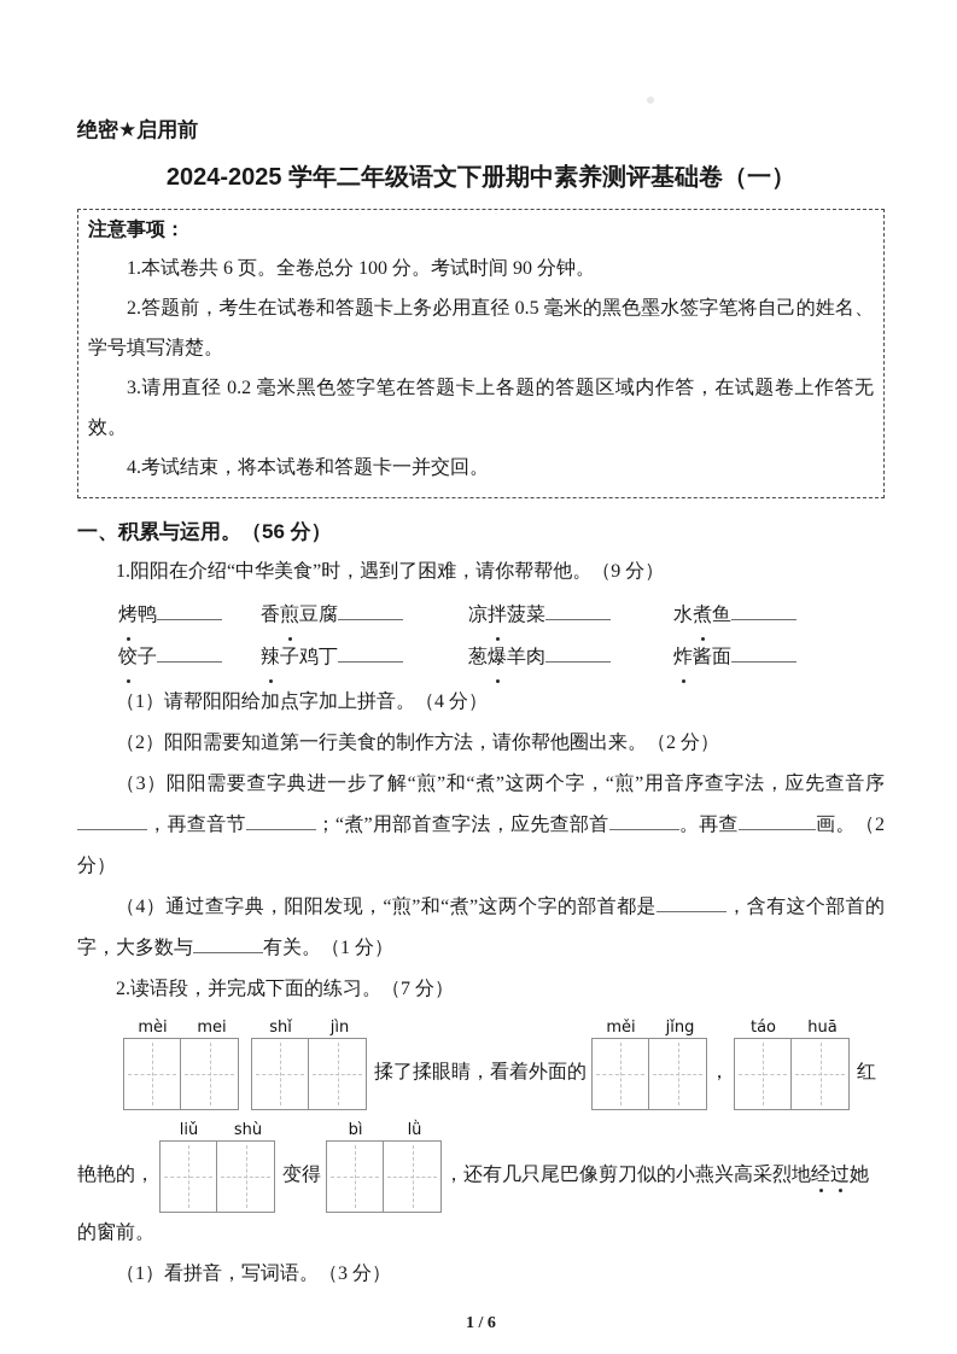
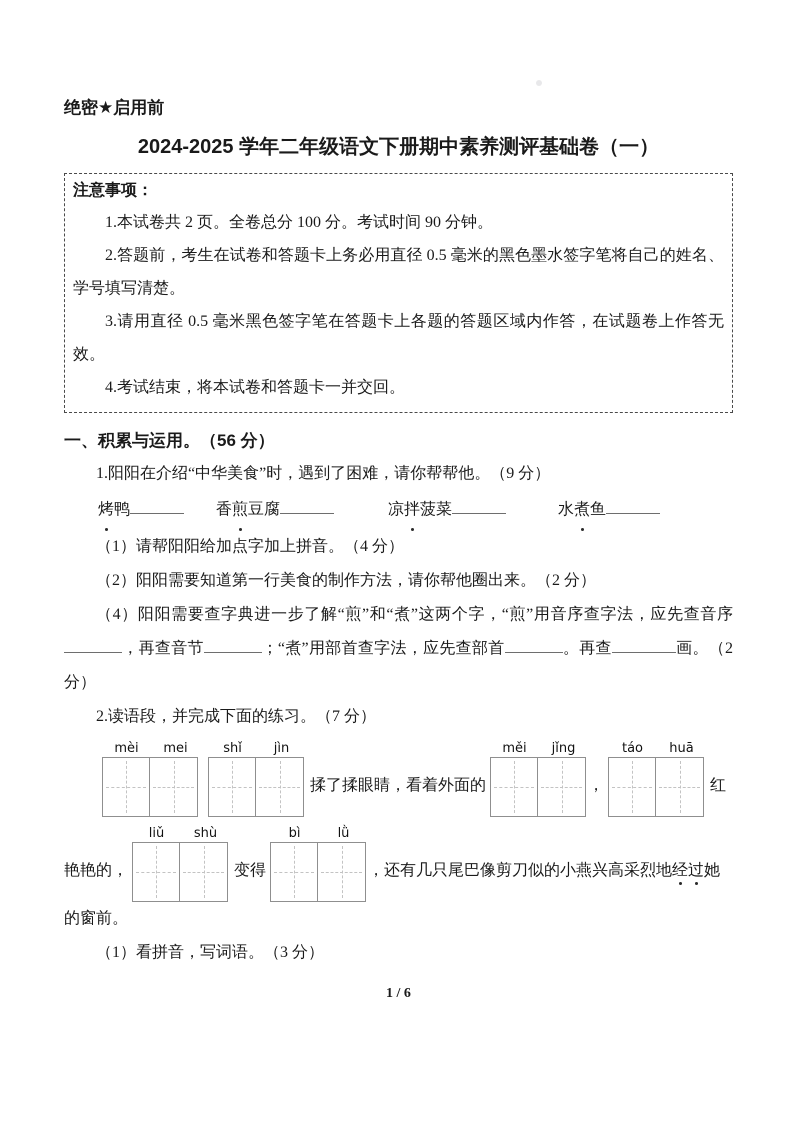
  绝密★启用前
  2024-2025 学年二年级语文下册期中素养测评基础卷（一）
  注意事项：
- 1.本试卷共 6 页。全卷总分 100 分。考试时间 90 分钟。
+ 1.本试卷共 2 页。全卷总分 100 分。考试时间 90 分钟。
  2.答题前，考生在试卷和答题卡上务必用直径 0.5 毫米的黑色墨水签字笔将自己的姓名、学号填写清楚。
- 3.请用直径 0.2 毫米黑色签字笔在答题卡上各题的答题区域内作答，在试题卷上作答无效。
+ 3.请用直径 0.5 毫米黑色签字笔在答题卡上各题的答题区域内作答，在试题卷上作答无效。
  4.考试结束，将本试卷和答题卡一并交回。
  一、积累与运用。（56 分）
  1.阳阳在介绍“中华美食”时，遇到了困难，请你帮帮他。（9 分）
  烤鸭
  香煎豆腐
  凉拌菠菜
  水煮鱼
- 饺子
- 辣子鸡丁
- 葱爆羊肉
- 炸酱面
  （1）请帮阳阳给加点字加上拼音。（4 分）
  （2）阳阳需要知道第一行美食的制作方法，请你帮他圈出来。（2 分）
- （3）阳阳需要查字典进一步了解“煎”和“煮”这两个字，“煎”用音序查字法，应先查音序，再查音节 ；“煮”用部首查字法，应先查部首 。再查 画。（2 分）
+ （4）阳阳需要查字典进一步了解“煎”和“煮”这两个字，“煎”用音序查字法，应先查音序，再查音节 ；“煮”用部首查字法，应先查部首 。再查 画。（2 分）
- （4）通过查字典，阳阳发现，“煎”和“煮”这两个字的部首都是 ，含有这个部首的字，大多数与 有关。（1 分）
  2.读语段，并完成下面的练习。（7 分）
  mèi
  mei
  shǐ
  jìn
  揉了揉眼睛，看着外面的
  měi
  jǐng
  ，
  táo
  huā
  红
  艳艳的，
  liǔ
  shù
  变得
  bì
  lǜ
  ，还有几只尾巴像剪刀似的小燕兴高采烈地经过她
  的窗前。
  （1）看拼音，写词语。（3 分）
  1 / 6
